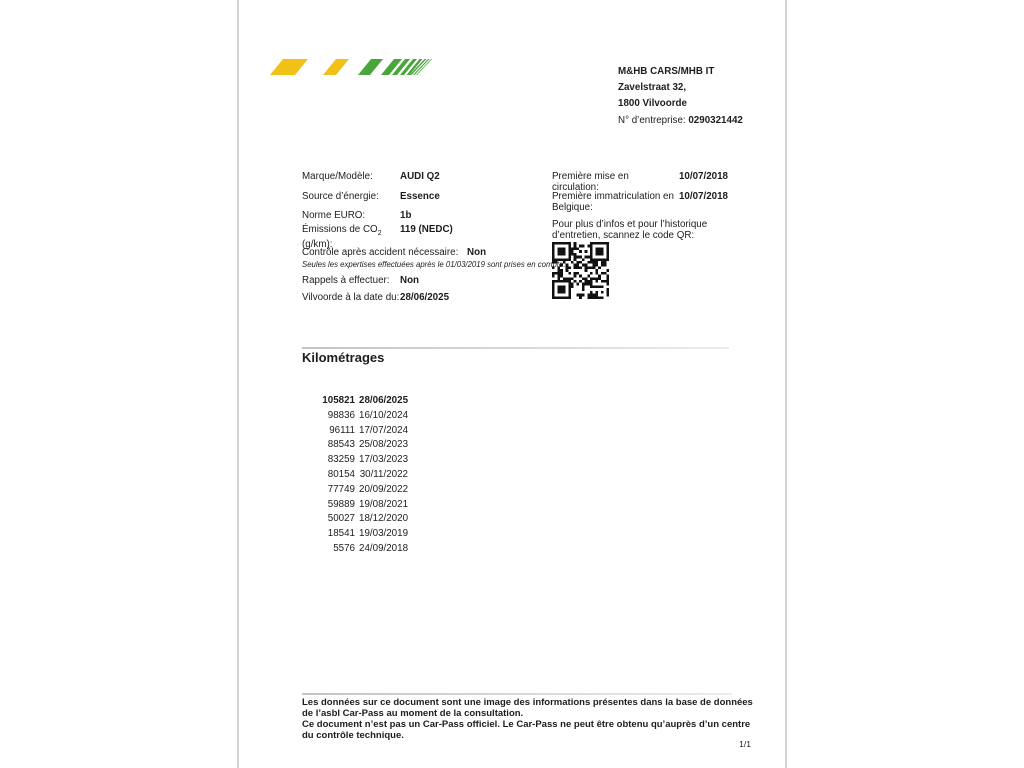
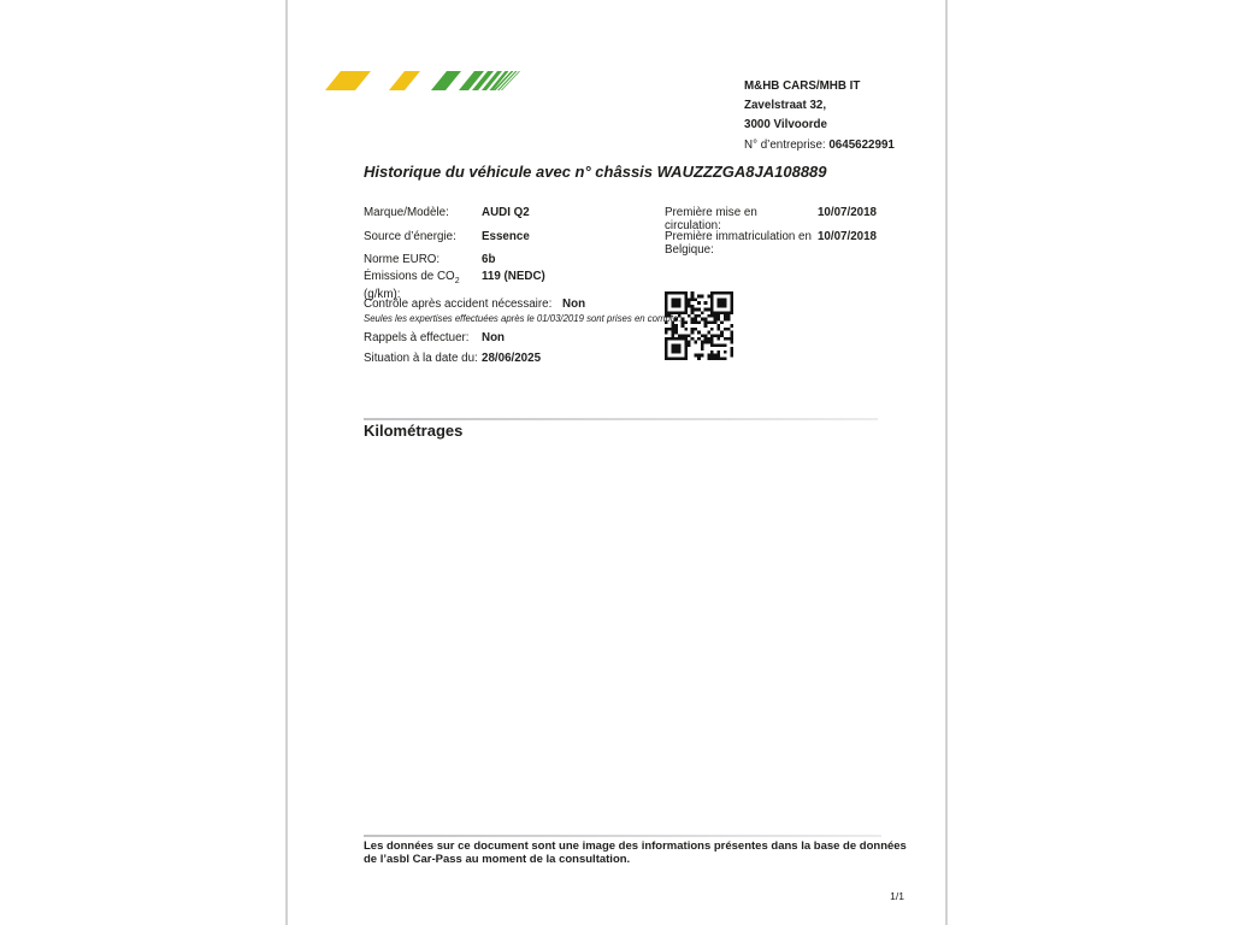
  M&HB CARS/MHB IT
  Zavelstraat 32,
- 1800 Vilvoorde
+ 3000 Vilvoorde
- N° d’entreprise: 0290321442
+ N° d’entreprise: 0645622991
+ Historique du véhicule avec n° châssis WAUZZZGA8JA108889
  Marque/Modèle:
  AUDI Q2
  Source d’énergie:
  Essence
  Norme EURO:
- 1b
+ 6b
  Émissions de CO
  (g/km):
  119 (NEDC)
  Contrôle après accident nécessaire: Non
  Seules les expertises effectuées après le 01/03/2019 sont prises en compt.
  Rappels à effectuer:
  Non
- Vilvoorde à la date du:
+ Situation à la date du:
  28/06/2025
  Première mise en circulation:
  10/07/2018
  Première immatriculation en Belgique:
  10/07/2018
- Pour plus d’infos et pour l’historique d’entretien, scannez le code QR:
  Kilométrages
- 105821 28/06/2025
- 98836 16/10/2024
- 96111 17/07/2024
- 88543 25/08/2023
- 83259 17/03/2023
- 80154 30/11/2022
- 77749 20/09/2022
- 59889 19/08/2021
- 50027 18/12/2020
- 18541 19/03/2019
- 5576 24/09/2018
  Les données sur ce document sont une image des informations présentes dans la base de données de l’asbl Car-Pass au moment de la consultation.
- Ce document n’est pas un Car-Pass officiel. Le Car-Pass ne peut être obtenu qu’auprès d’un centre du contrôle technique.
  1/1
